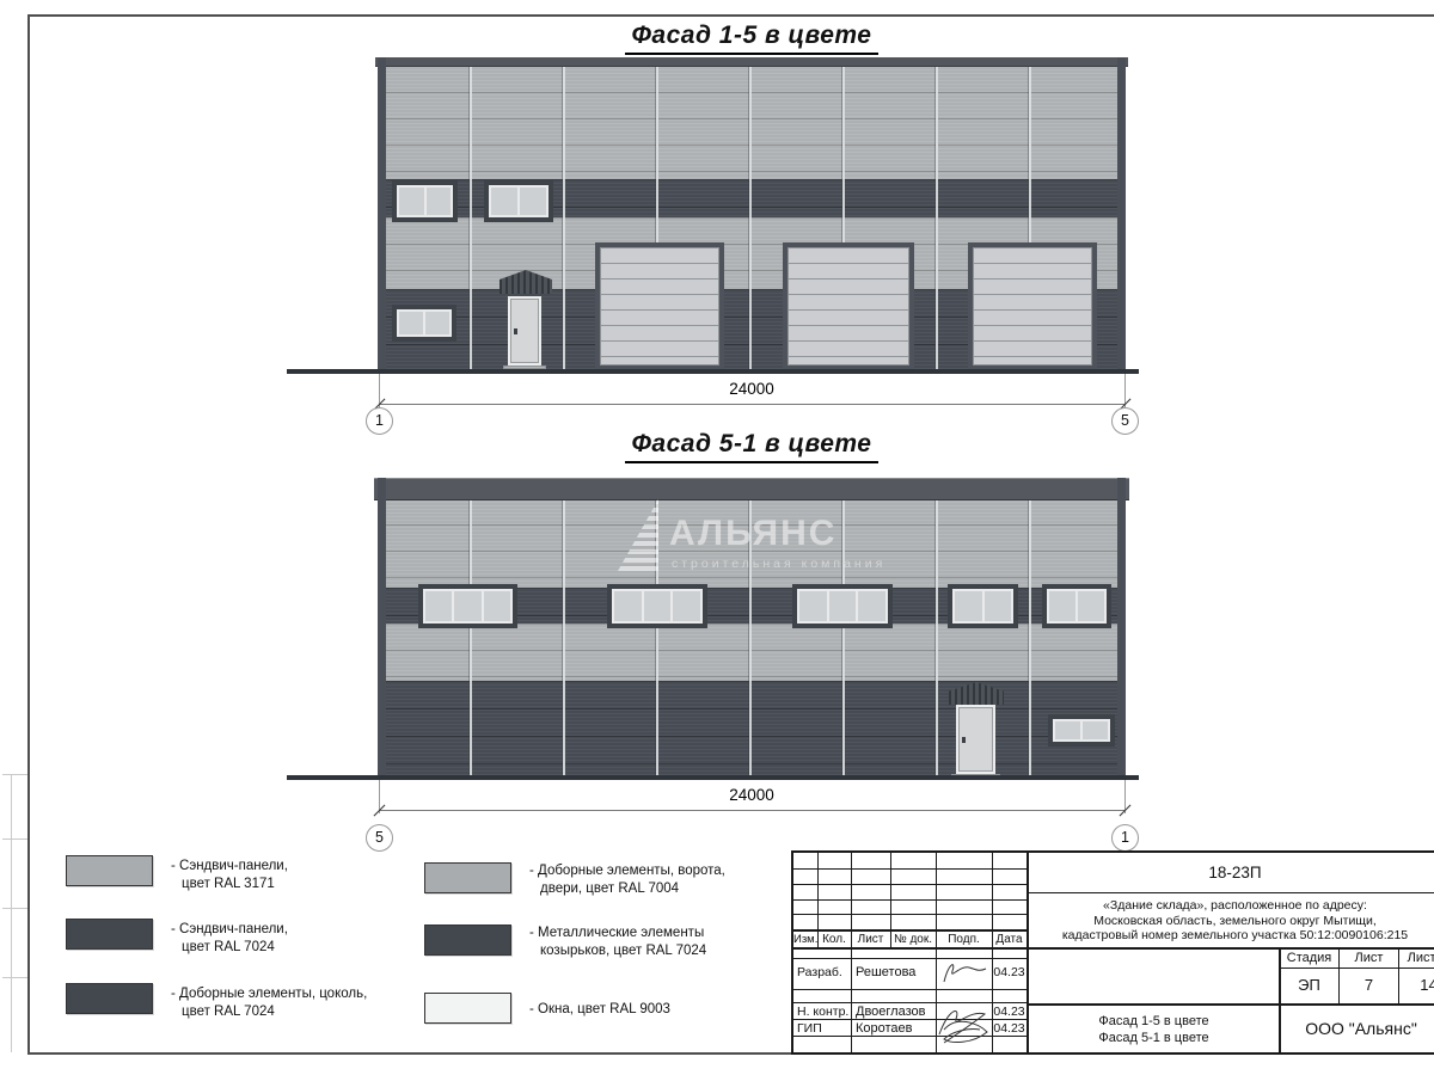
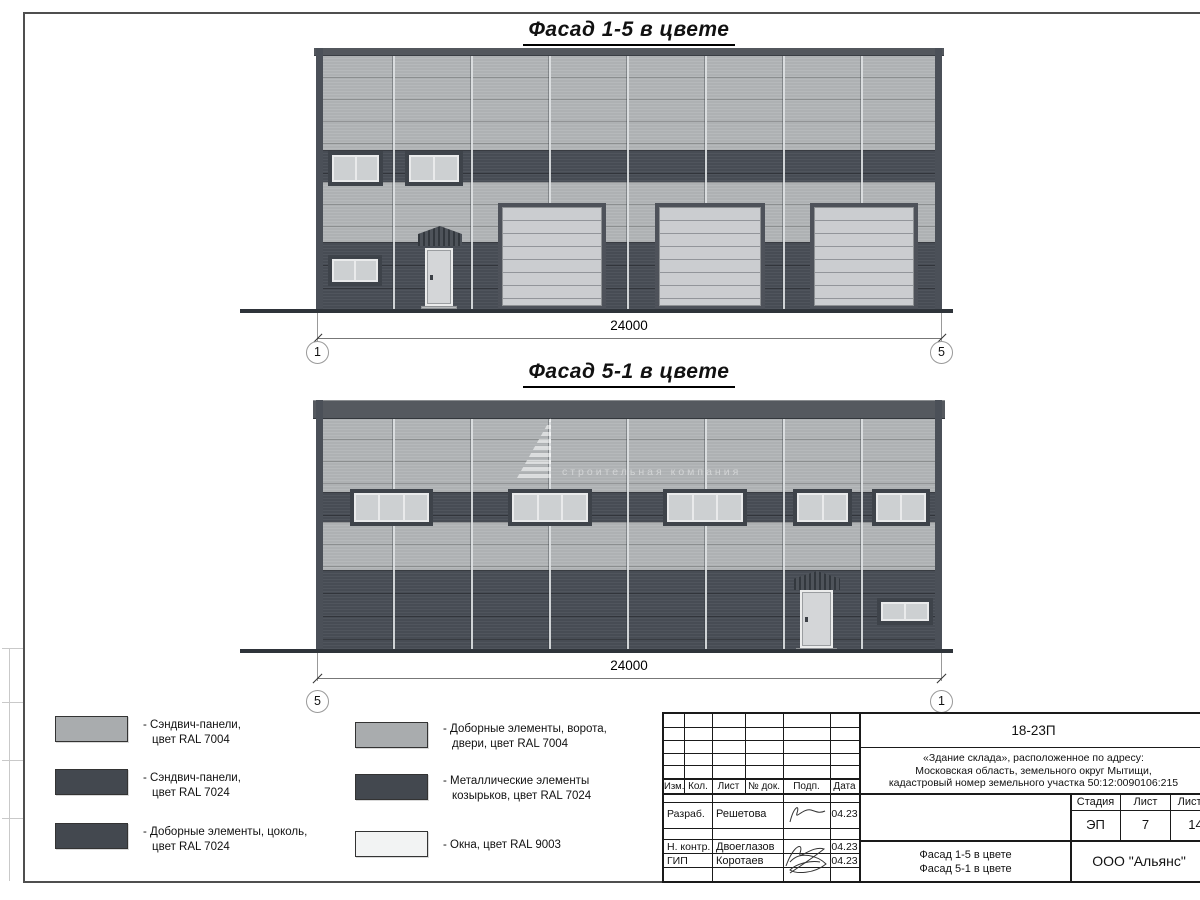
  Фасад 1-5 в цвете
  24000
  1
  5
  Фасад 5-1 в цвете
- АЛЬЯНС
  строительная компания
  24000
  5
  1
  - Сэндвич-панели,
- цвет RAL 3171
+ цвет RAL 7004
  - Сэндвич-панели,
  цвет RAL 7024
  - Доборные элементы, цоколь,
  цвет RAL 7024
  - Доборные элементы, ворота,
  двери, цвет RAL 7004
  - Металлические элементы
  козырьков, цвет RAL 7024
  - Окна, цвет RAL 9003
  Изм.
  Кол.
  Лист
  № док.
  Подп.
  Дата
  Разраб.
  Решетова
  04.23
  Н. контр.
  Двоеглазов
  04.23
  ГИП
  Коротаев
  04.23
  18-23П
  «Здание склада», расположенное по адресу:
  Московская область, земельного округ Мытищи,
  кадастровый номер земельного участка 50:12:0090106:215
  Стадия
  Лист
  ЭП
  7
  14
  Фасад 1-5 в цвете
  Фасад 5-1 в цвете
  ООО "Альянс"
